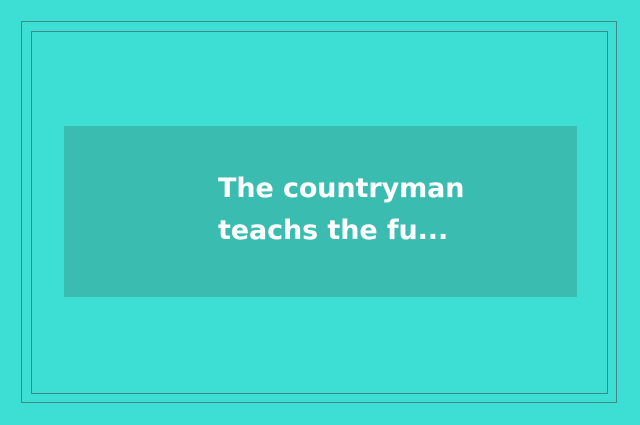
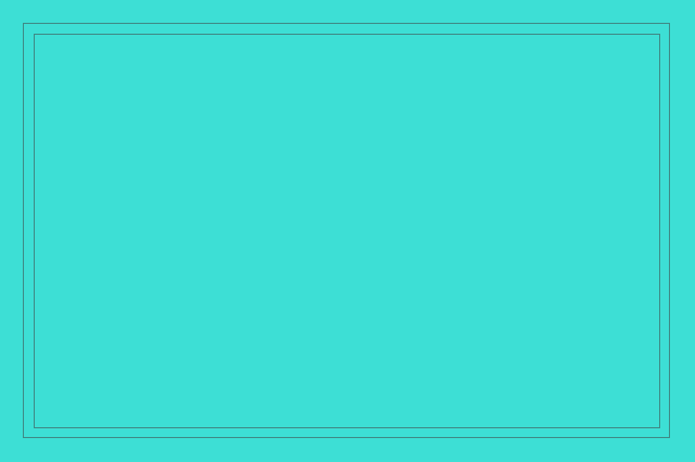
- The countryman
- teachs the fu...
